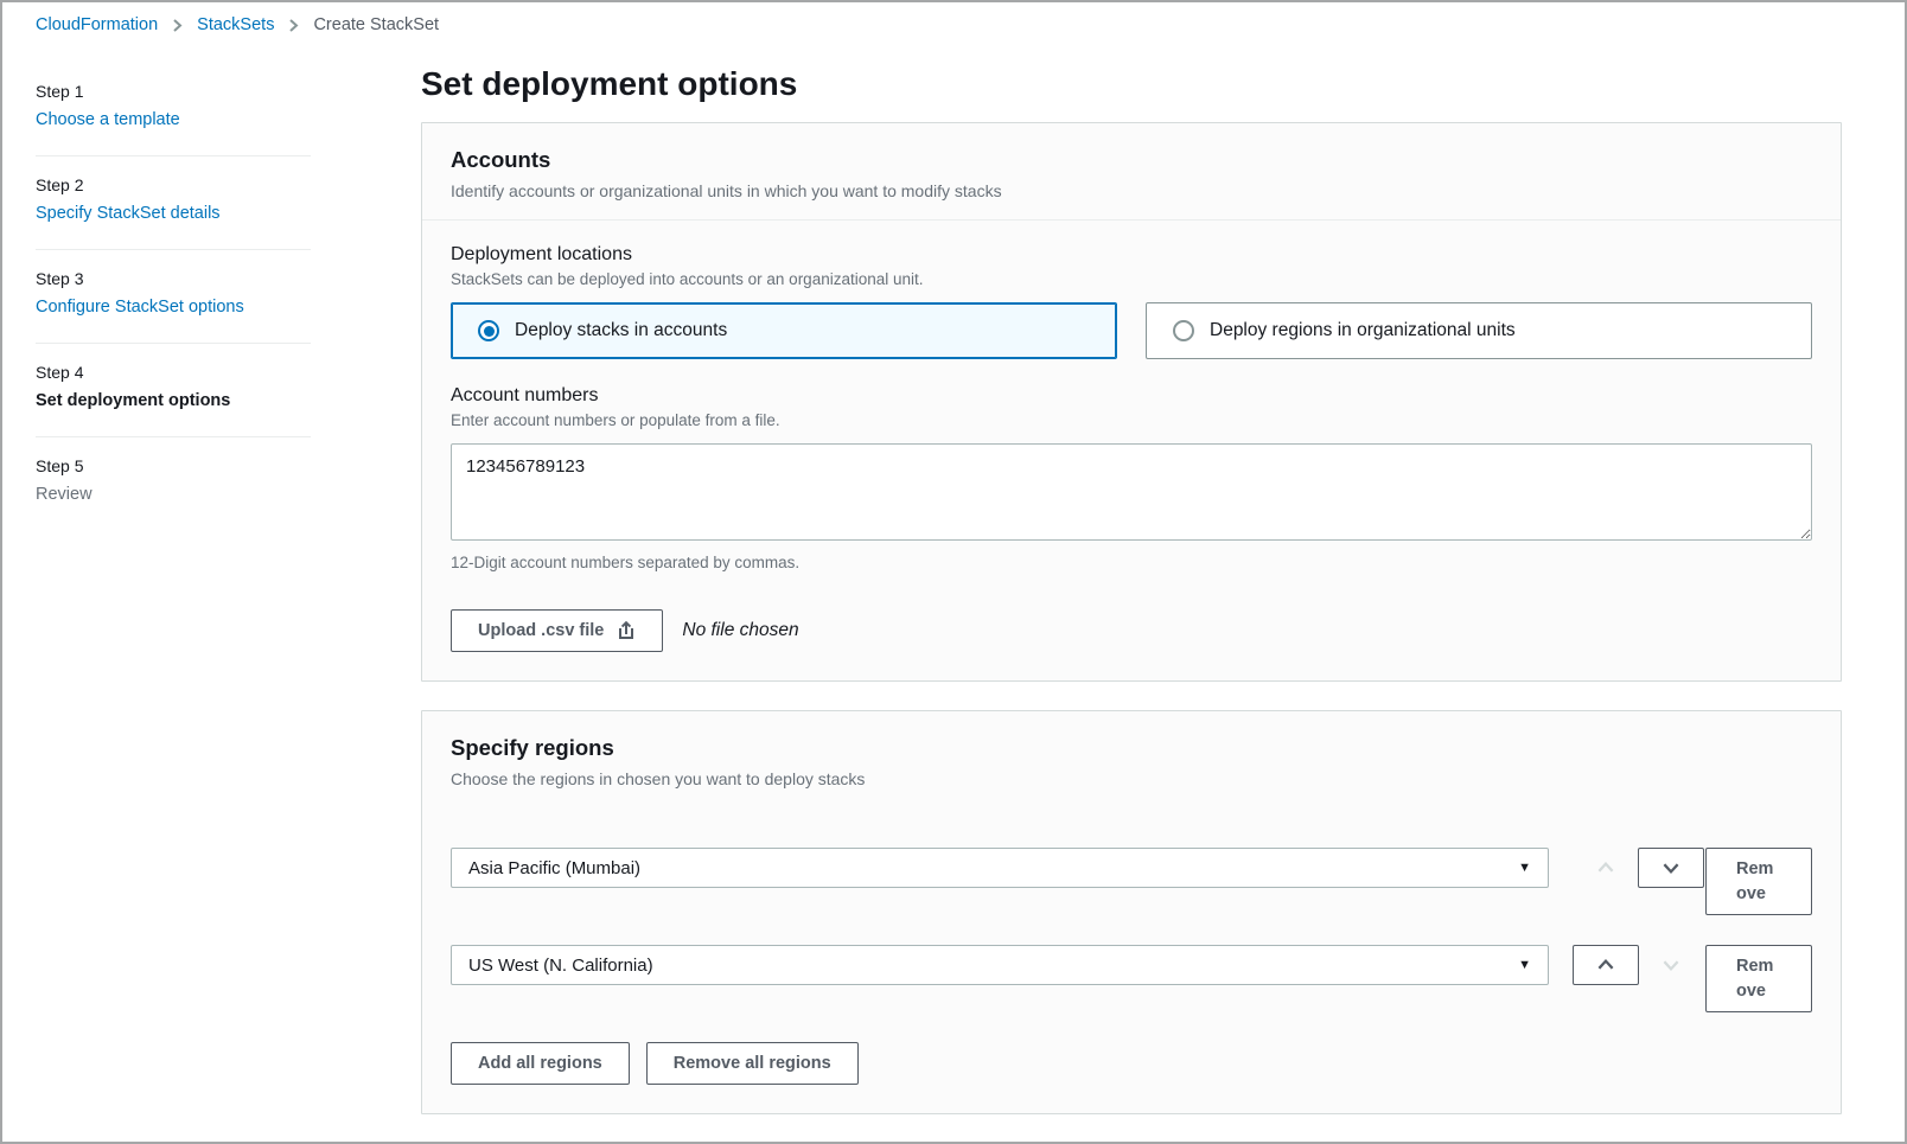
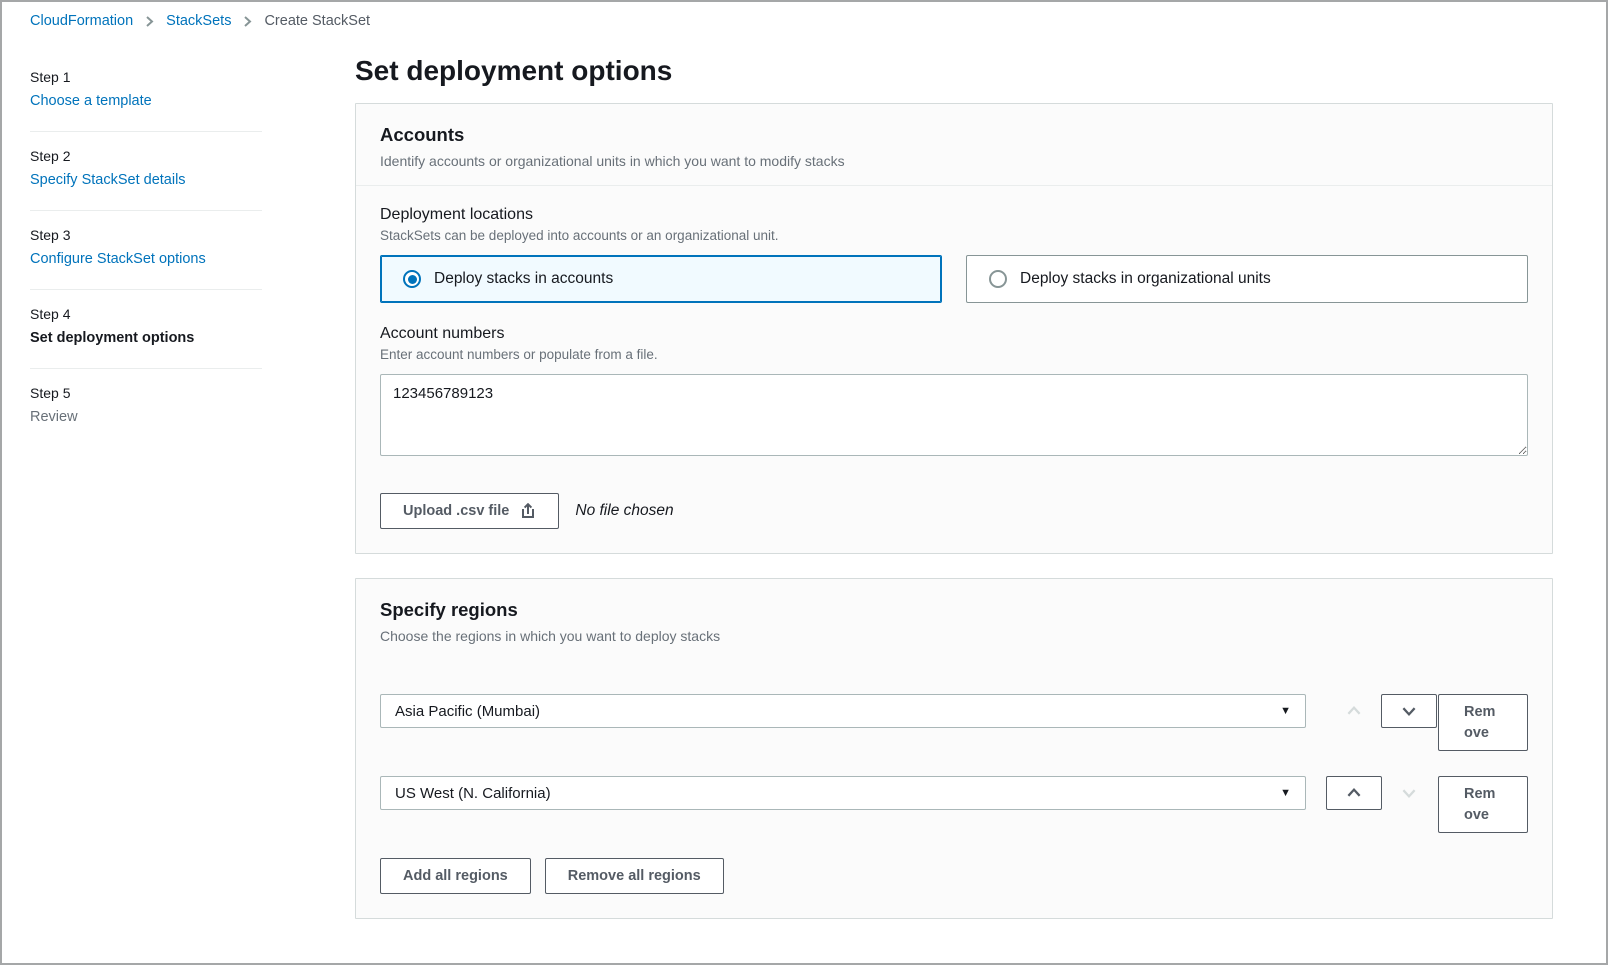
  CloudFormation
  StackSets
  Create StackSet
  Step 1
  Choose a template
  Step 2
  Specify StackSet details
  Step 3
  Configure StackSet options
  Step 4
  Set deployment options
  Step 5
  Review
  Set deployment options
  Accounts
  Identify accounts or organizational units in which you want to modify stacks
  Deployment locations
  StackSets can be deployed into accounts or an organizational unit.
  Deploy stacks in accounts
- Deploy regions in organizational units
+ Deploy stacks in organizational units
  Account numbers
  Enter account numbers or populate from a file.
  123456789123
- 12-Digit account numbers separated by commas.
  Upload .csv file
  No file chosen
  Specify regions
- Choose the regions in chosen you want to deploy stacks
+ Choose the regions in which you want to deploy stacks
  Asia Pacific (Mumbai)
  ▼
  Remove
  US West (N. California)
  ▼
  Remove
  Add all regions
  Remove all regions
